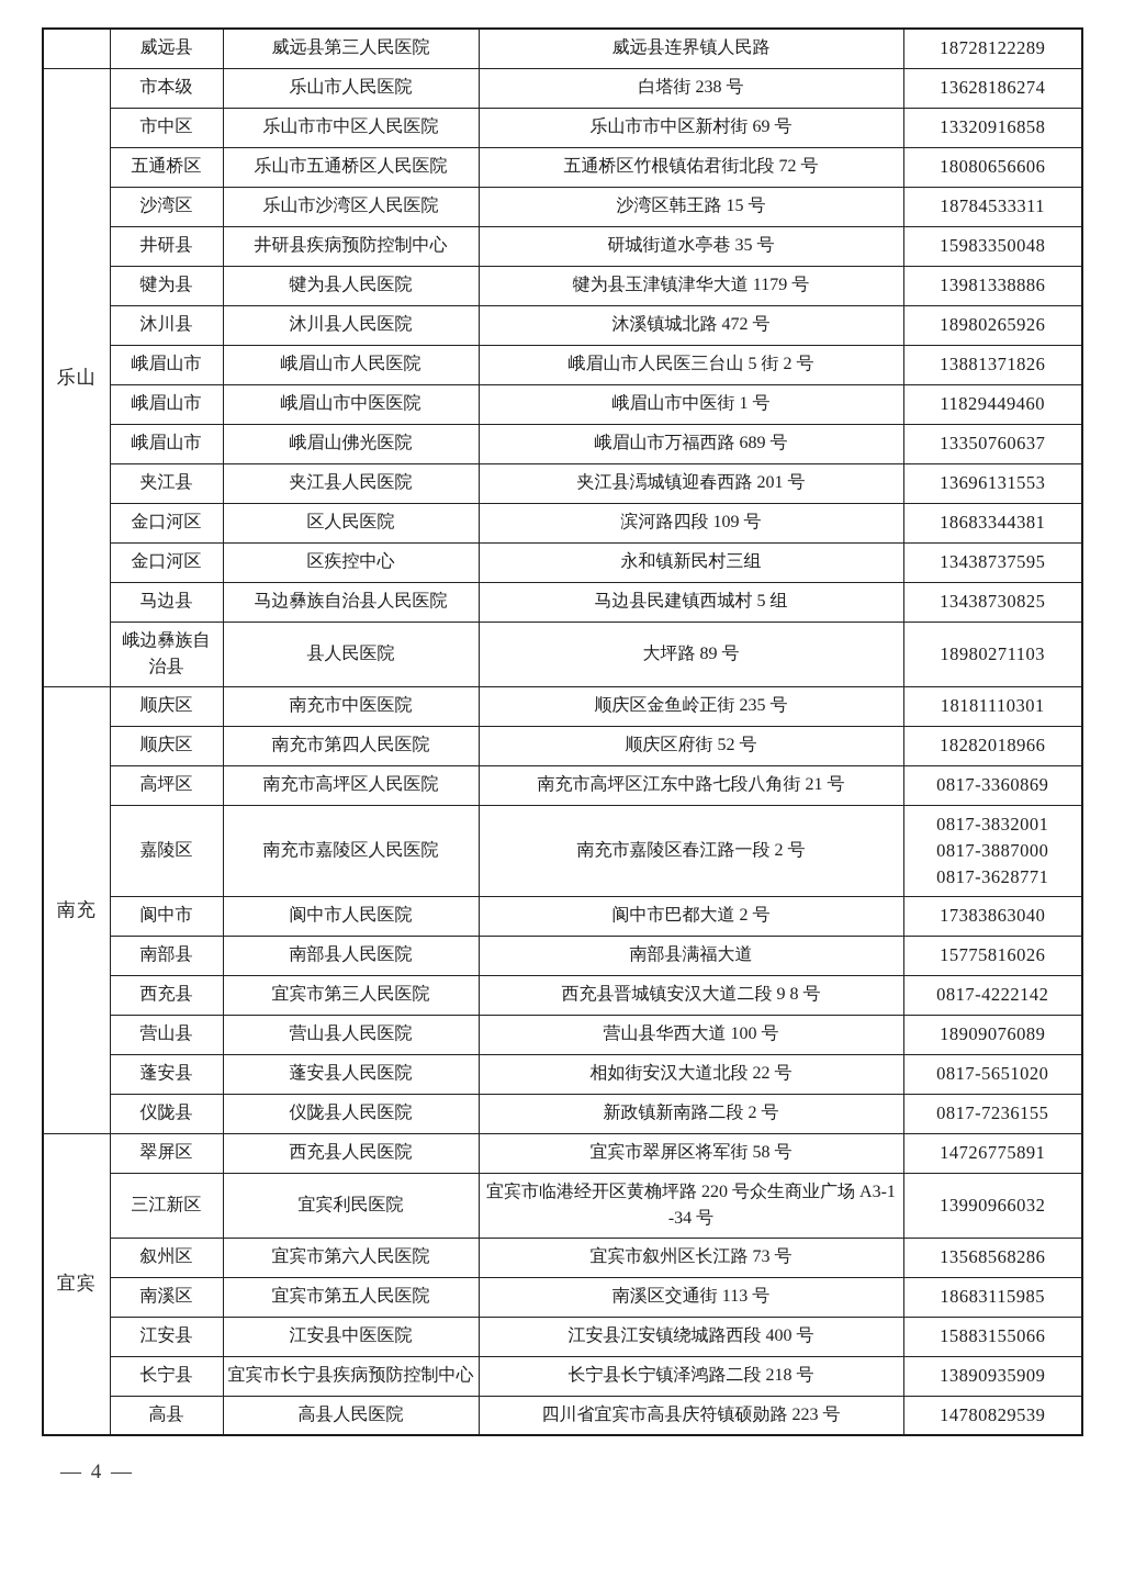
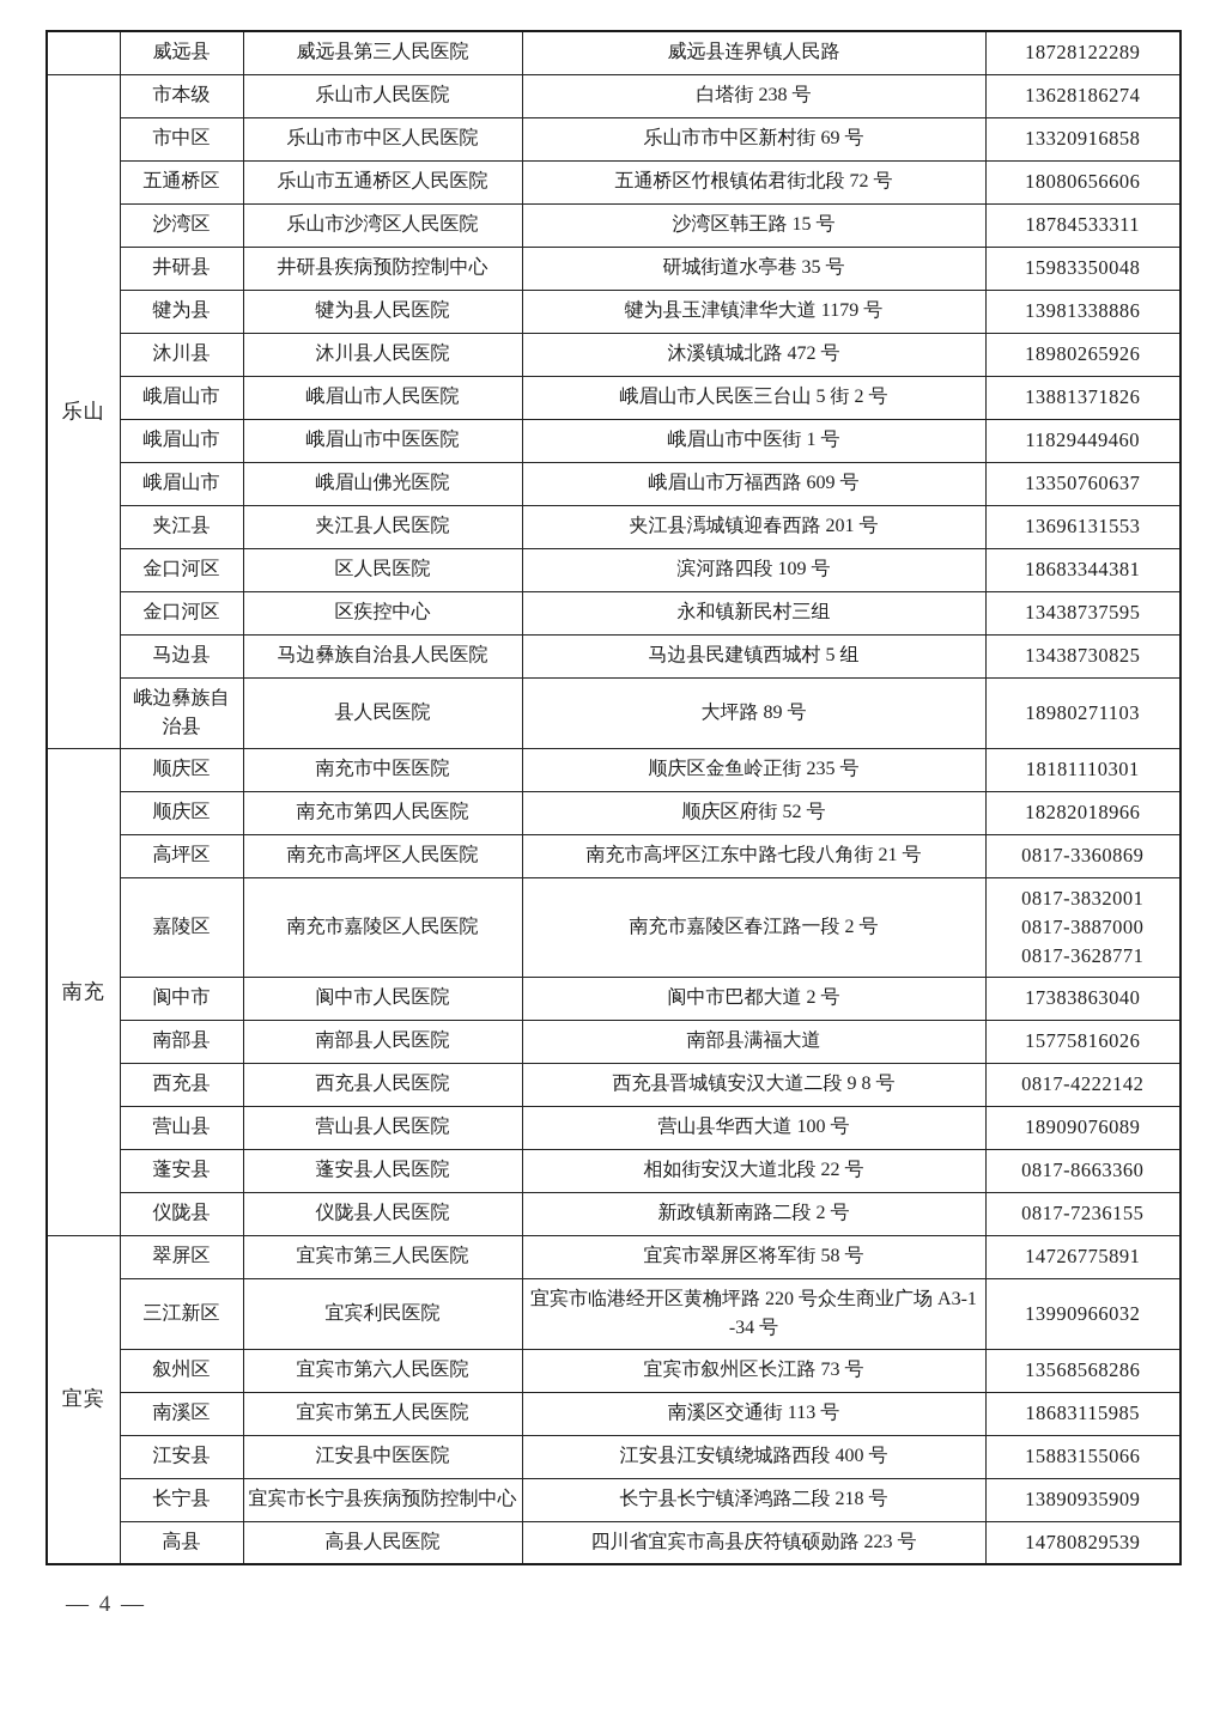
  	威远县	威远县第三人民医院	威远县连界镇人民路	18728122289
  乐山	市本级	乐山市人民医院	白塔街 238 号	13628186274
  市中区	乐山市市中区人民医院	乐山市市中区新村街 69 号	13320916858
  五通桥区	乐山市五通桥区人民医院	五通桥区竹根镇佑君街北段 72 号	18080656606
  沙湾区	乐山市沙湾区人民医院	沙湾区韩王路 15 号	18784533311
  井研县	井研县疾病预防控制中心	研城街道水亭巷 35 号	15983350048
  犍为县	犍为县人民医院	犍为县玉津镇津华大道 1179 号	13981338886
  沐川县	沐川县人民医院	沐溪镇城北路 472 号	18980265926
  峨眉山市	峨眉山市人民医院	峨眉山市人民医三台山 5 街 2 号	13881371826
  峨眉山市	峨眉山市中医医院	峨眉山市中医街 1 号	11829449460
- 峨眉山市	峨眉山佛光医院	峨眉山市万福西路 689 号	13350760637
+ 峨眉山市	峨眉山佛光医院	峨眉山市万福西路 609 号	13350760637
  夹江县	夹江县人民医院	夹江县漹城镇迎春西路 201 号	13696131553
  金口河区	区人民医院	滨河路四段 109 号	18683344381
  金口河区	区疾控中心	永和镇新民村三组	13438737595
  马边县	马边彝族自治县人民医院	马边县民建镇西城村 5 组	13438730825
  峨边彝族自治县	县人民医院	大坪路 89 号	18980271103
  南充	顺庆区	南充市中医医院	顺庆区金鱼岭正街 235 号	18181110301
  顺庆区	南充市第四人民医院	顺庆区府街 52 号	18282018966
  高坪区	南充市高坪区人民医院	南充市高坪区江东中路七段八角街 21 号	0817-3360869
  嘉陵区	南充市嘉陵区人民医院	南充市嘉陵区春江路一段 2 号	0817-3832001 0817-3887000 0817-3628771
  阆中市	阆中市人民医院	阆中市巴都大道 2 号	17383863040
  南部县	南部县人民医院	南部县满福大道	15775816026
- 西充县	宜宾市第三人民医院	西充县晋城镇安汉大道二段 9 8 号	0817-4222142
+ 西充县	西充县人民医院	西充县晋城镇安汉大道二段 9 8 号	0817-4222142
  营山县	营山县人民医院	营山县华西大道 100 号	18909076089
- 蓬安县	蓬安县人民医院	相如街安汉大道北段 22 号	0817-5651020
+ 蓬安县	蓬安县人民医院	相如街安汉大道北段 22 号	0817-8663360
  仪陇县	仪陇县人民医院	新政镇新南路二段 2 号	0817-7236155
- 宜宾	翠屏区	西充县人民医院	宜宾市翠屏区将军街 58 号	14726775891
+ 宜宾	翠屏区	宜宾市第三人民医院	宜宾市翠屏区将军街 58 号	14726775891
  三江新区	宜宾利民医院	宜宾市临港经开区黄桷坪路 220 号众生商业广场 A3-1-34 号	13990966032
  叙州区	宜宾市第六人民医院	宜宾市叙州区长江路 73 号	13568568286
  南溪区	宜宾市第五人民医院	南溪区交通街 113 号	18683115985
  江安县	江安县中医医院	江安县江安镇绕城路西段 400 号	15883155066
  长宁县	宜宾市长宁县疾病预防控制中心	长宁县长宁镇泽鸿路二段 218 号	13890935909
  高县	高县人民医院	四川省宜宾市高县庆符镇硕勋路 223 号	14780829539
  — 4 —
